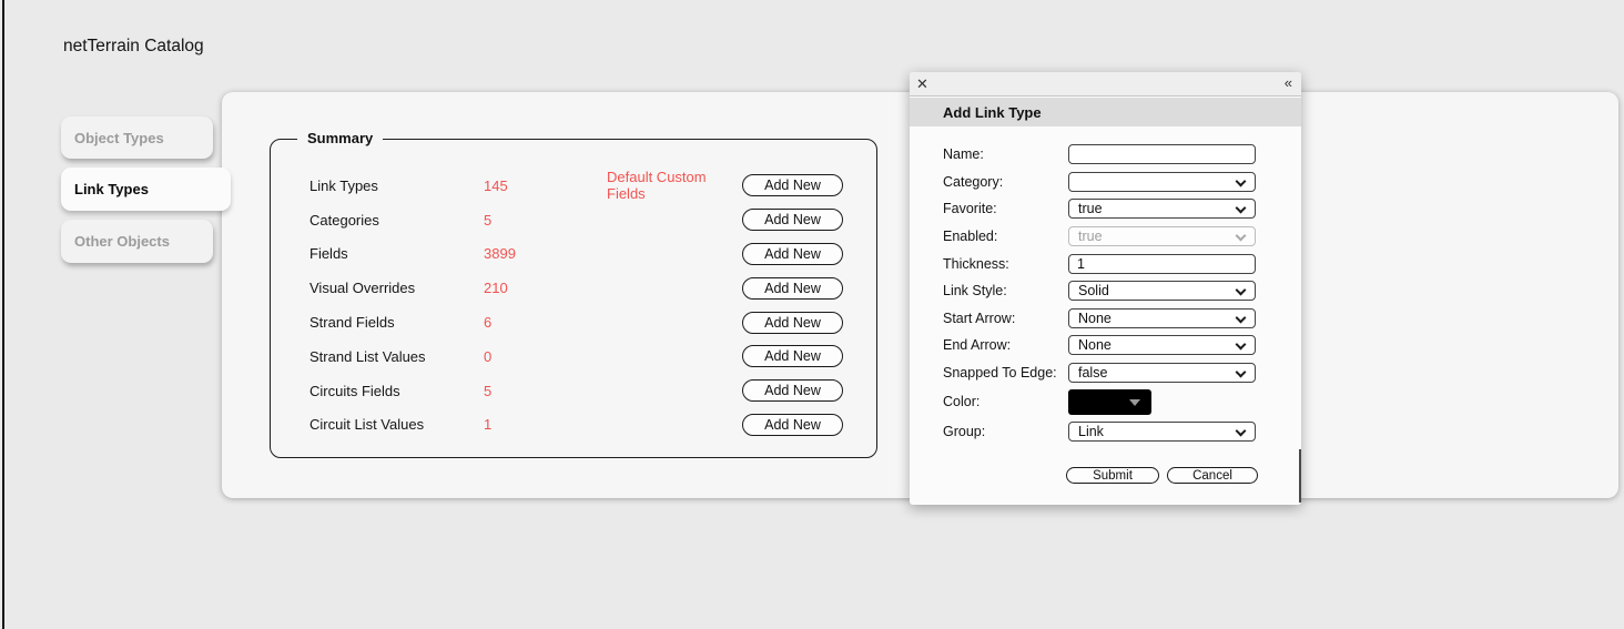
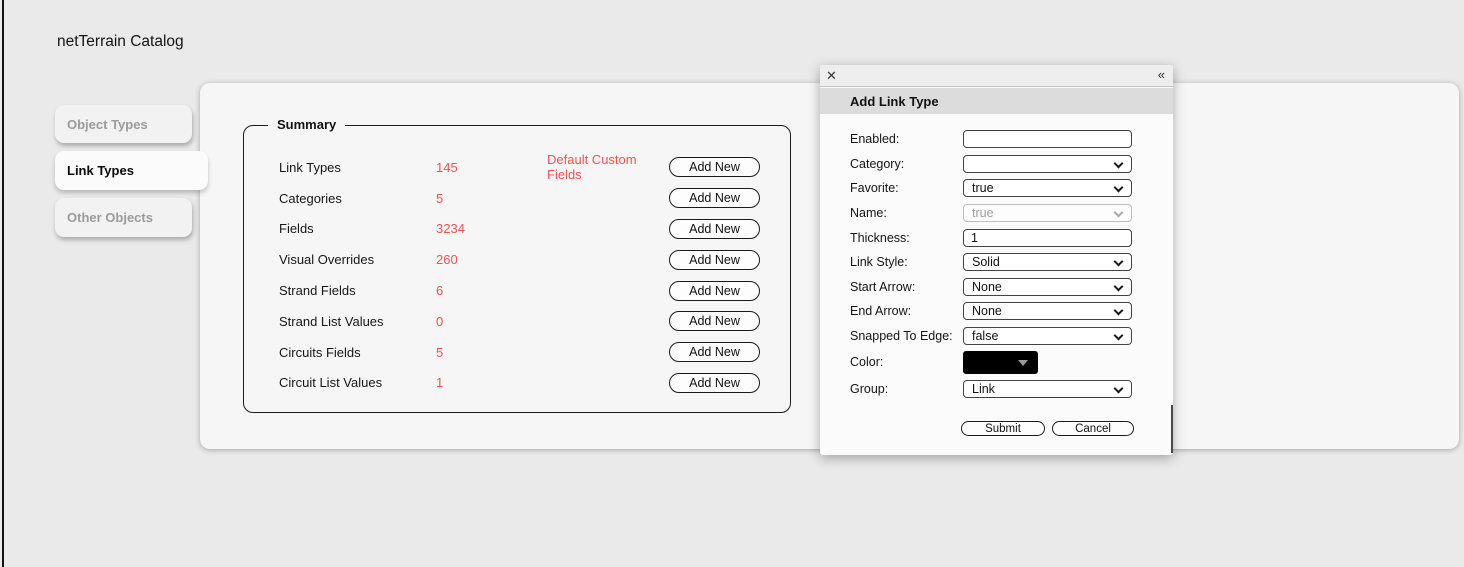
  netTerrain Catalog
  Object Types
  Link Types
  Other Objects
  Summary
  Link Types
  145
  Default Custom Fields
  Add New
  Categories
  5
  Add New
  Fields
- 3899
+ 3234
  Add New
  Visual Overrides
- 210
+ 260
  Add New
  Strand Fields
  6
  Add New
  Strand List Values
  0
  Add New
  Circuits Fields
  5
  Add New
  Circuit List Values
  1
  Add New
  ✕
  «
  Add Link Type
- Name:
+ Enabled:
  Category:
  Favorite:
  true
- Enabled:
+ Name:
  true
  Thickness:
  1
  Link Style:
  Solid
  Start Arrow:
  None
  End Arrow:
  None
  Snapped To Edge:
  false
  Color:
  Group:
  Link
  Submit
  Cancel
